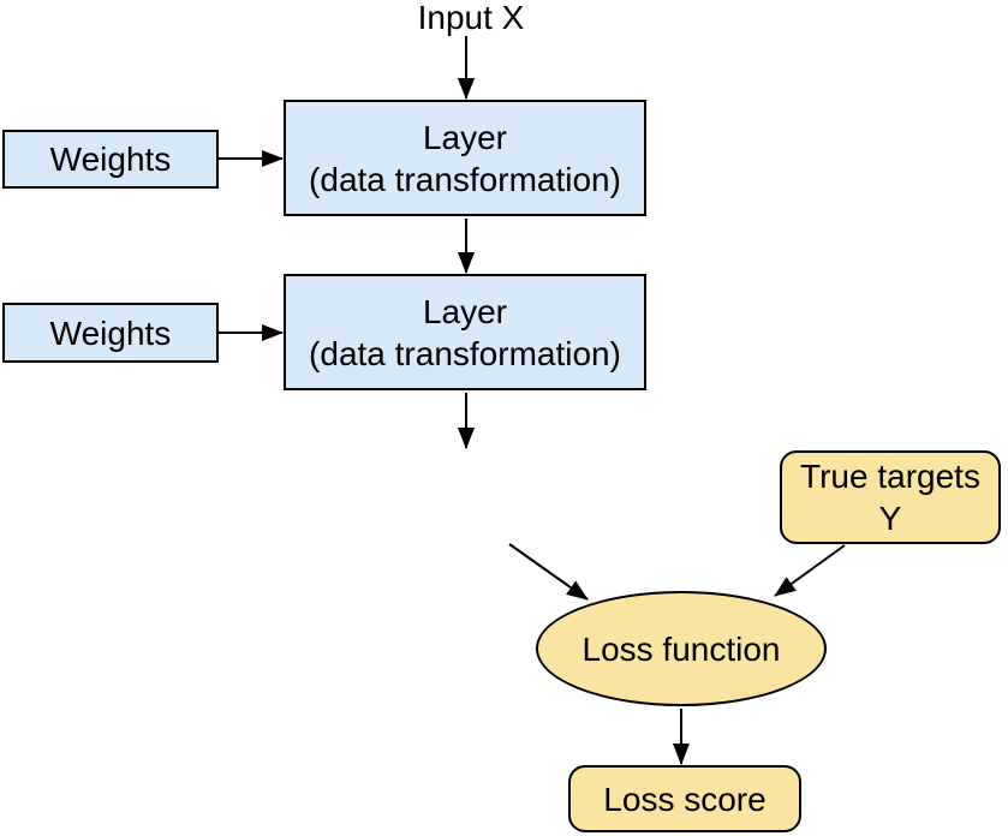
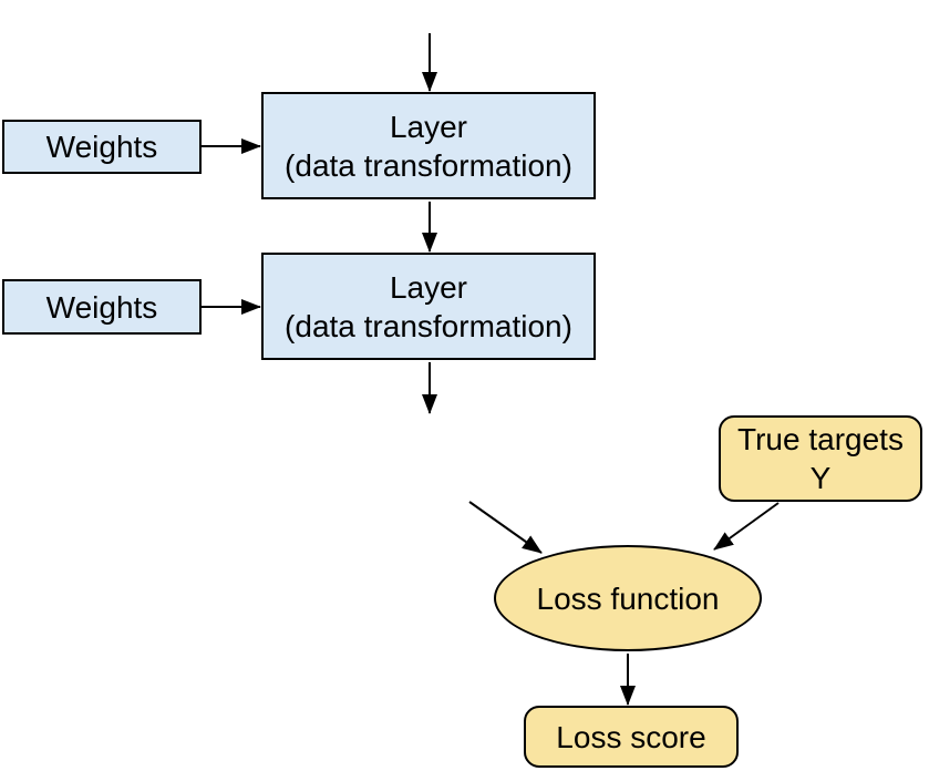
- Input X
  Weights
  Layer
  (data transformation)
  Weights
  Layer
  (data transformation)
  True targets
  Y
  Loss function
  Loss score
